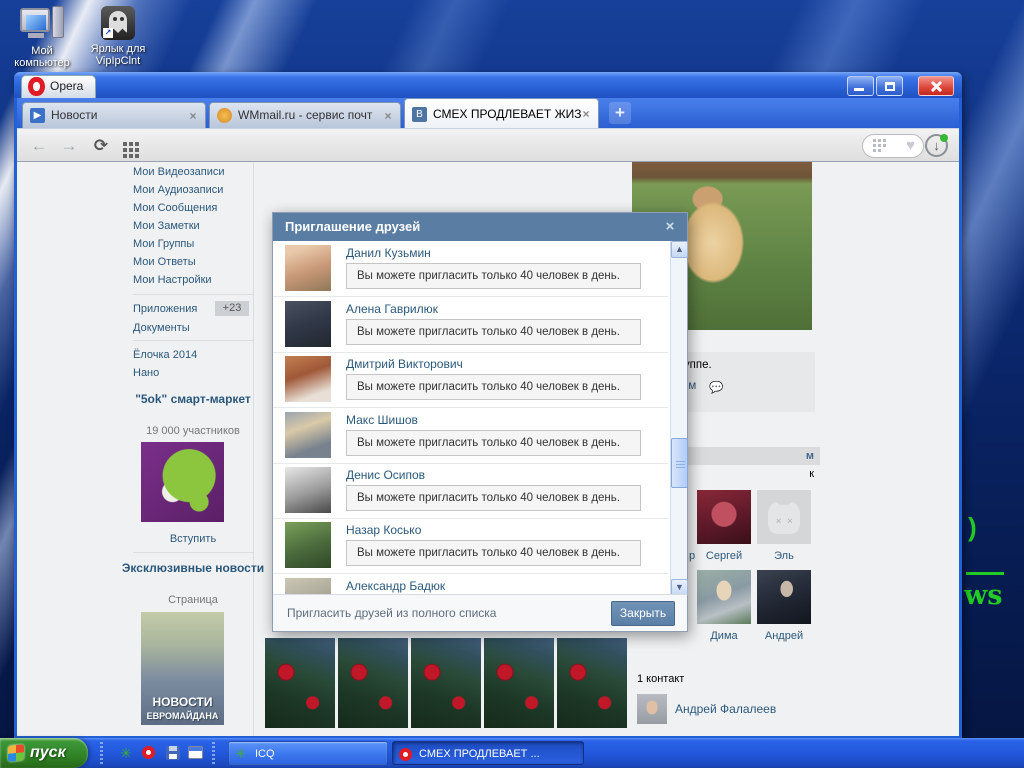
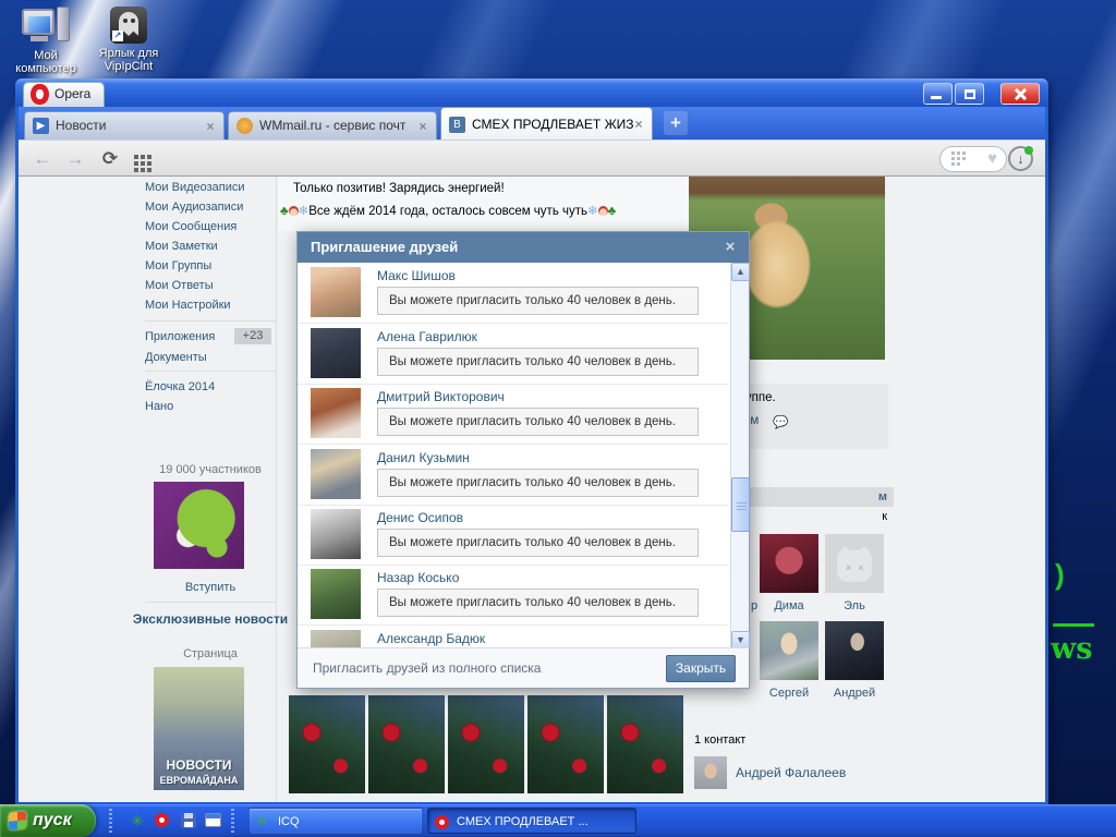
  )
  ws
  Мой компьютер
  ↗
  Ярлык для VipIpClnt
  Opera
  ▶
  Новости
  ×
  WMmail.ru - сервис почт
  ×
  В
  СМЕХ ПРОДЛЕВАЕТ ЖИЗ
  ×
  +
  ←
  →
  ⟳
  ♥
  ↓
  Мои Видеозаписи
  Мои Аудиозаписи
  Мои Сообщения
  Мои Заметки
  Мои Группы
  Мои Ответы
  Мои Настройки
  Приложения
  +23
  Документы
  Ёлочка 2014
  Нано
- "5ok" смарт-маркет
  19 000 участников
  Вступить
  Эксклюзивные новости
  Страница
  НОВОСТИ
  ЕВРОМАЙДАНА
+ Только позитив! Зарядись энергией!
+ ♣ ❄Все ждём 2014 года, осталось совсем чуть чуть❄ ♣
  💬
  м
  к
  р
  ××
- Сергей
+ Дима
  Эль
- Дима
+ Сергей
  Андрей
  1 контакт
  Андрей Фалалеев
  Приглашение друзей
  ×
- Данил Кузьмин
+ Макс Шишов
  Вы можете пригласить только 40 человек в день.
  Алена Гаврилюк
  Вы можете пригласить только 40 человек в день.
  Дмитрий Викторович
  Вы можете пригласить только 40 человек в день.
- Макс Шишов
+ Данил Кузьмин
  Вы можете пригласить только 40 человек в день.
  Денис Осипов
  Вы можете пригласить только 40 человек в день.
  Назар Косько
  Вы можете пригласить только 40 человек в день.
  Александр Бадюк
  ▲
  ▼
  Пригласить друзей из полного списка
  Закрыть
  пуск
  ✳
  ✳
  ICQ
  СМЕХ ПРОДЛЕВАЕТ ...
